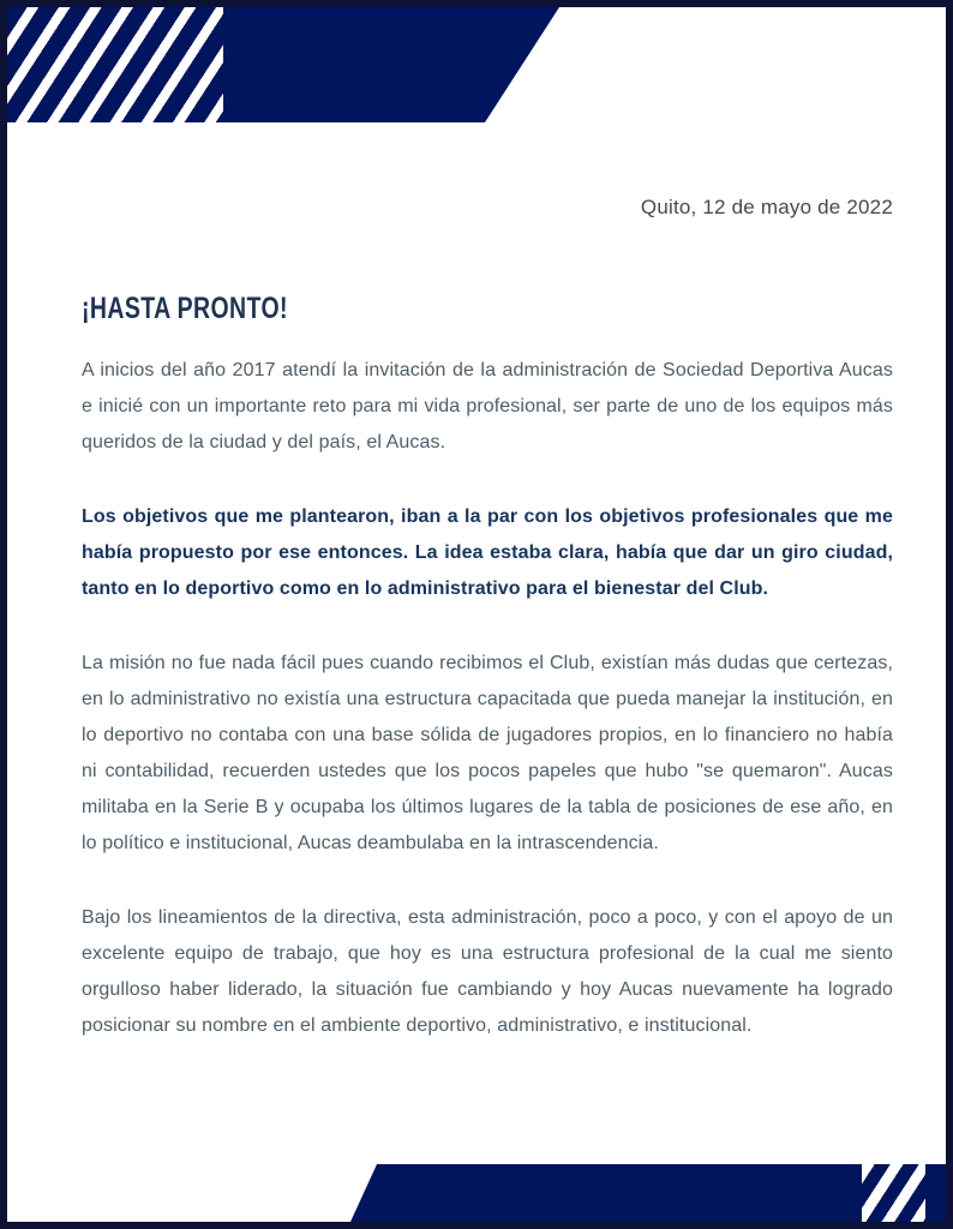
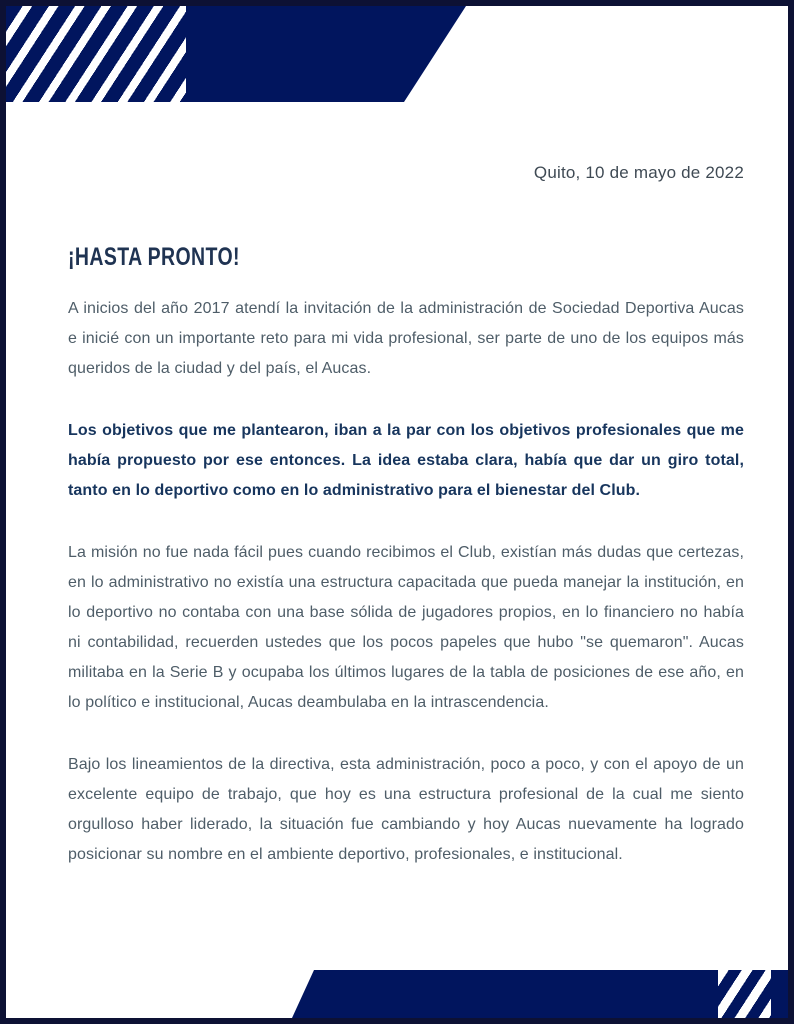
- Quito, 12 de mayo de 2022
+ Quito, 10 de mayo de 2022
  ¡HASTA PRONTO!
  A inicios del año 2017 atendí la invitación de la administración de Sociedad Deportiva Aucas e inicié con un importante reto para mi vida profesional, ser parte de uno de los equipos más queridos de la ciudad y del país, el Aucas.
- Los objetivos que me plantearon, iban a la par con los objetivos profesionales que me había propuesto por ese entonces. La idea estaba clara, había que dar un giro ciudad, tanto en lo deportivo como en lo administrativo para el bienestar del Club.
+ Los objetivos que me plantearon, iban a la par con los objetivos profesionales que me había propuesto por ese entonces. La idea estaba clara, había que dar un giro total, tanto en lo deportivo como en lo administrativo para el bienestar del Club.
  La misión no fue nada fácil pues cuando recibimos el Club, existían más dudas que certezas, en lo administrativo no existía una estructura capacitada que pueda manejar la institución, en lo deportivo no contaba con una base sólida de jugadores propios, en lo financiero no había ni contabilidad, recuerden ustedes que los pocos papeles que hubo "se quemaron". Aucas militaba en la Serie B y ocupaba los últimos lugares de la tabla de posiciones de ese año, en lo político e institucional, Aucas deambulaba en la intrascendencia.
- Bajo los lineamientos de la directiva, esta administración, poco a poco, y con el apoyo de un excelente equipo de trabajo, que hoy es una estructura profesional de la cual me siento orgulloso haber liderado, la situación fue cambiando y hoy Aucas nuevamente ha logrado posicionar su nombre en el ambiente deportivo, administrativo, e institucional.
+ Bajo los lineamientos de la directiva, esta administración, poco a poco, y con el apoyo de un excelente equipo de trabajo, que hoy es una estructura profesional de la cual me siento orgulloso haber liderado, la situación fue cambiando y hoy Aucas nuevamente ha logrado posicionar su nombre en el ambiente deportivo, profesionales, e institucional.
